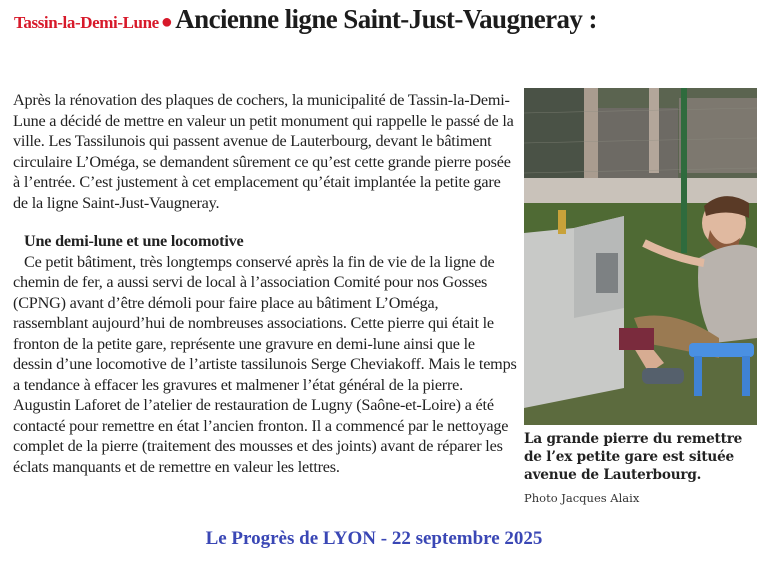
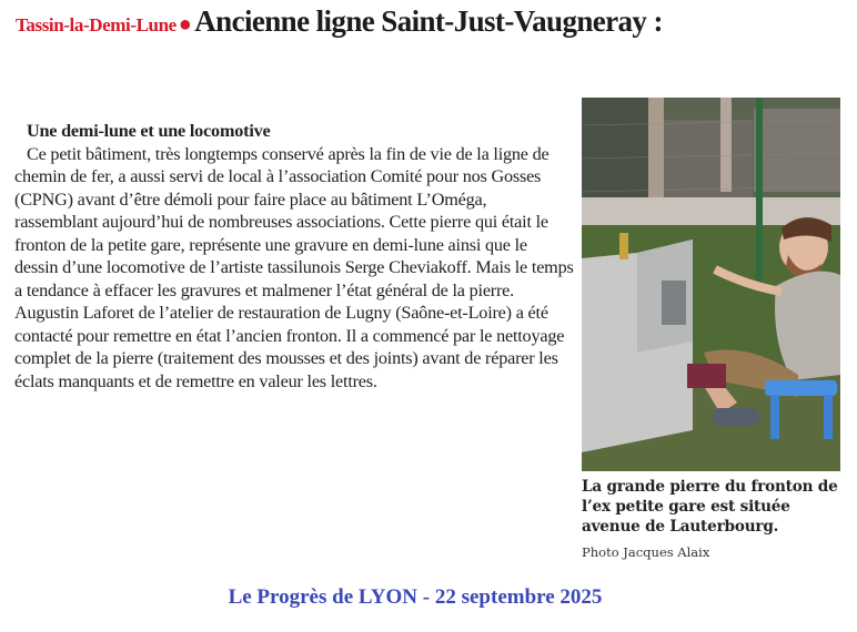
  Tassin-la-Demi-Lune● Ancienne ligne Saint-Just-Vaugneray :
- Après la rénovation des plaques de cochers, la municipalité de Tassin-la-Demi-Lune a décidé de mettre en valeur un petit monument qui rappelle le passé de la ville. Les Tassilunois qui passent avenue de Lauterbourg, devant le bâtiment circulaire L’Oméga, se demandent sûrement ce qu’est cette grande pierre posée à l’entrée. C’est justement à cet emplacement qu’était implantée la petite gare de la ligne Saint-Just-Vaugneray.
  Une demi-lune et une locomotive
  Ce petit bâtiment, très longtemps conservé après la fin de vie de la ligne de chemin de fer, a aussi servi de local à l’association Comité pour nos Gosses (CPNG) avant d’être démoli pour faire place au bâtiment L’Oméga, rassemblant aujourd’hui de nombreuses associations. Cette pierre qui était le fronton de la petite gare, représente une gravure en demi-lune ainsi que le dessin d’une locomotive de l’artiste tassilunois Serge Cheviakoff. Mais le temps a tendance à effacer les gravures et malmener l’état général de la pierre. Augustin Laforet de l’atelier de restauration de Lugny (Saône-et-Loire) a été contacté pour remettre en état l’ancien fronton. Il a commencé par le nettoyage complet de la pierre (traitement des mousses et des joints) avant de réparer les éclats manquants et de remettre en valeur les lettres.
- La grande pierre du remettre de l’ex petite gare est située avenue de Lauterbourg.
+ La grande pierre du fronton de l’ex petite gare est située avenue de Lauterbourg.
  Photo Jacques Alaix
  Le Progrès de LYON - 22 septembre 2025
